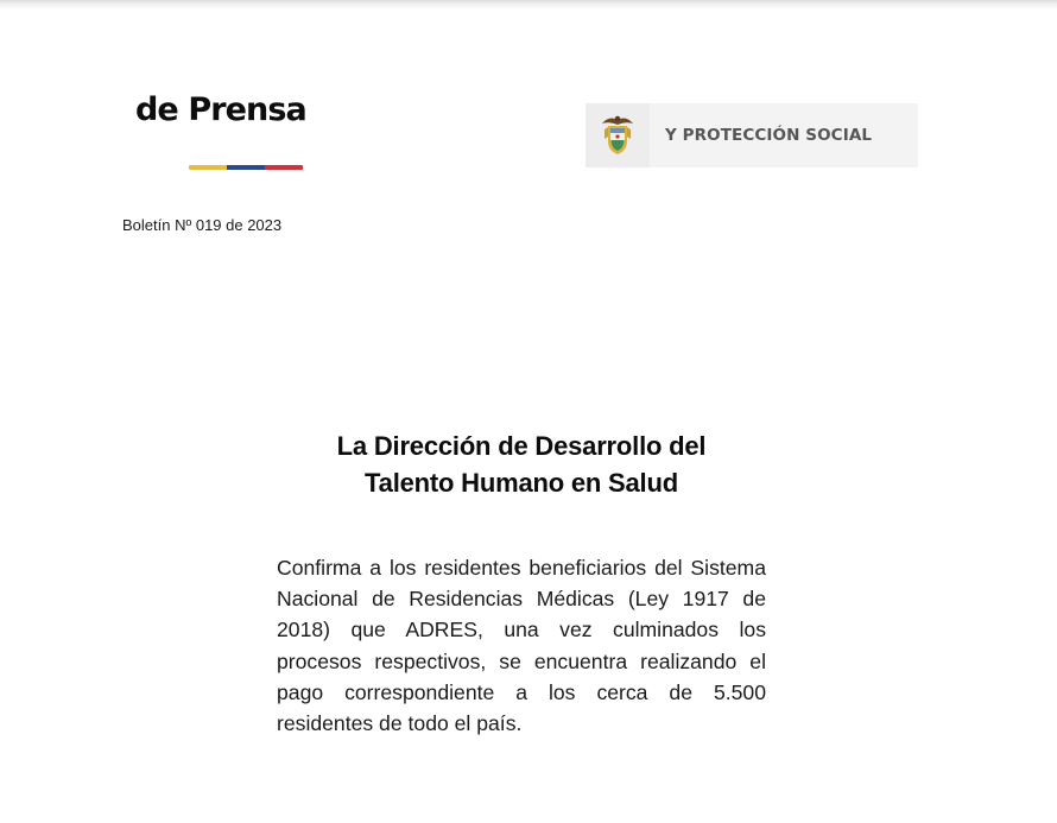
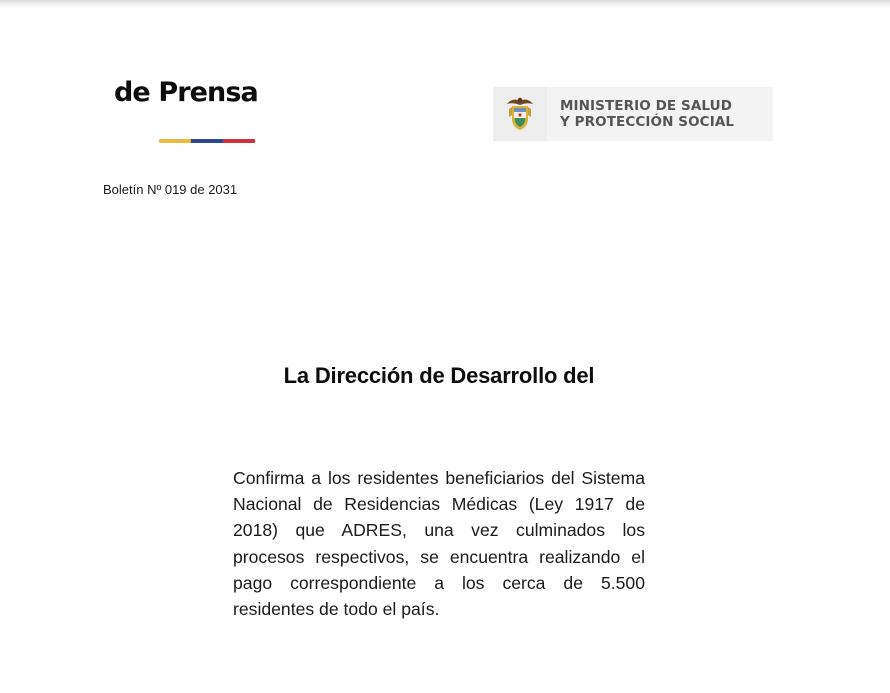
  de Prensa
+ MINISTERIO DE SALUD
  Y PROTECCIÓN SOCIAL
- Boletín Nº 019 de 2023
+ Boletín Nº 019 de 2031
  La Dirección de Desarrollo del
- Talento Humano en Salud
  Confirma a los residentes beneficiarios del Sistema Nacional de Residencias Médicas (Ley 1917 de 2018) que ADRES, una vez culminados los procesos respectivos, se encuentra realizando el pago correspondiente a los cerca de 5.500 residentes de todo el país.
